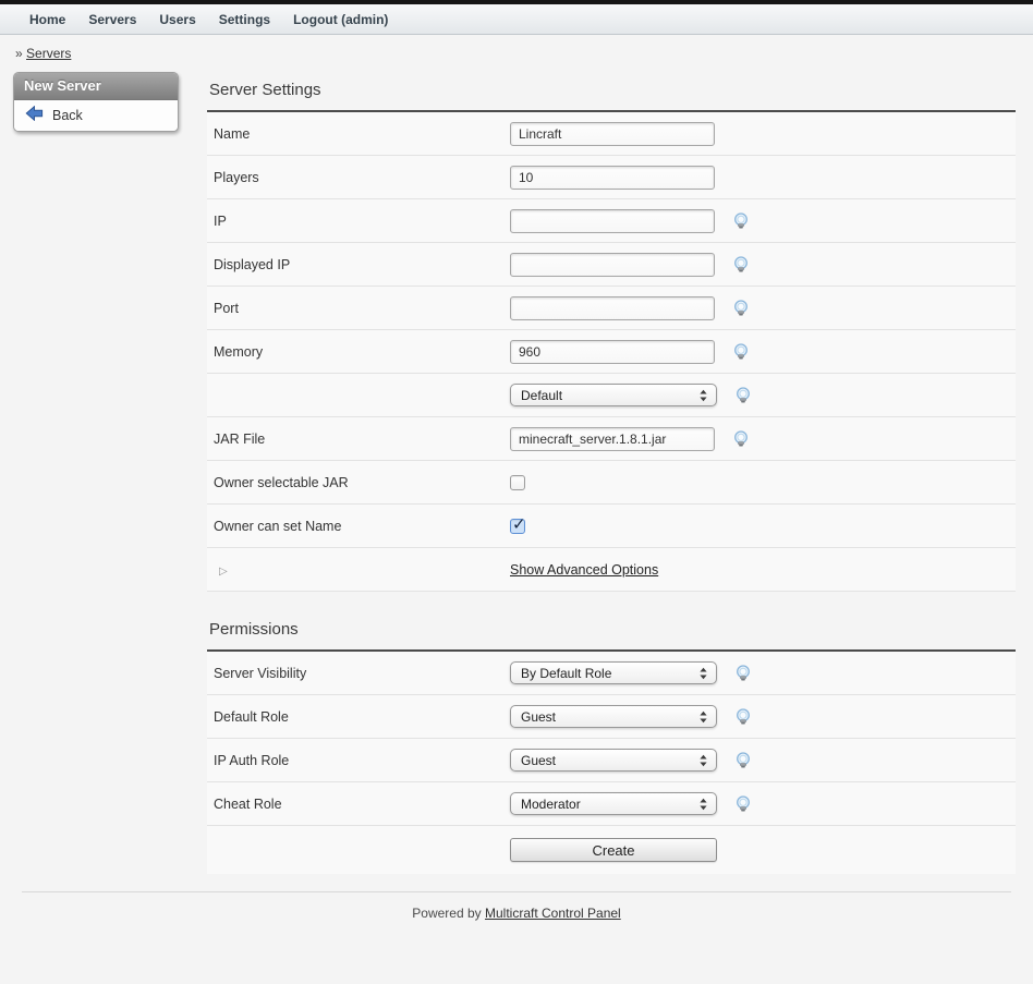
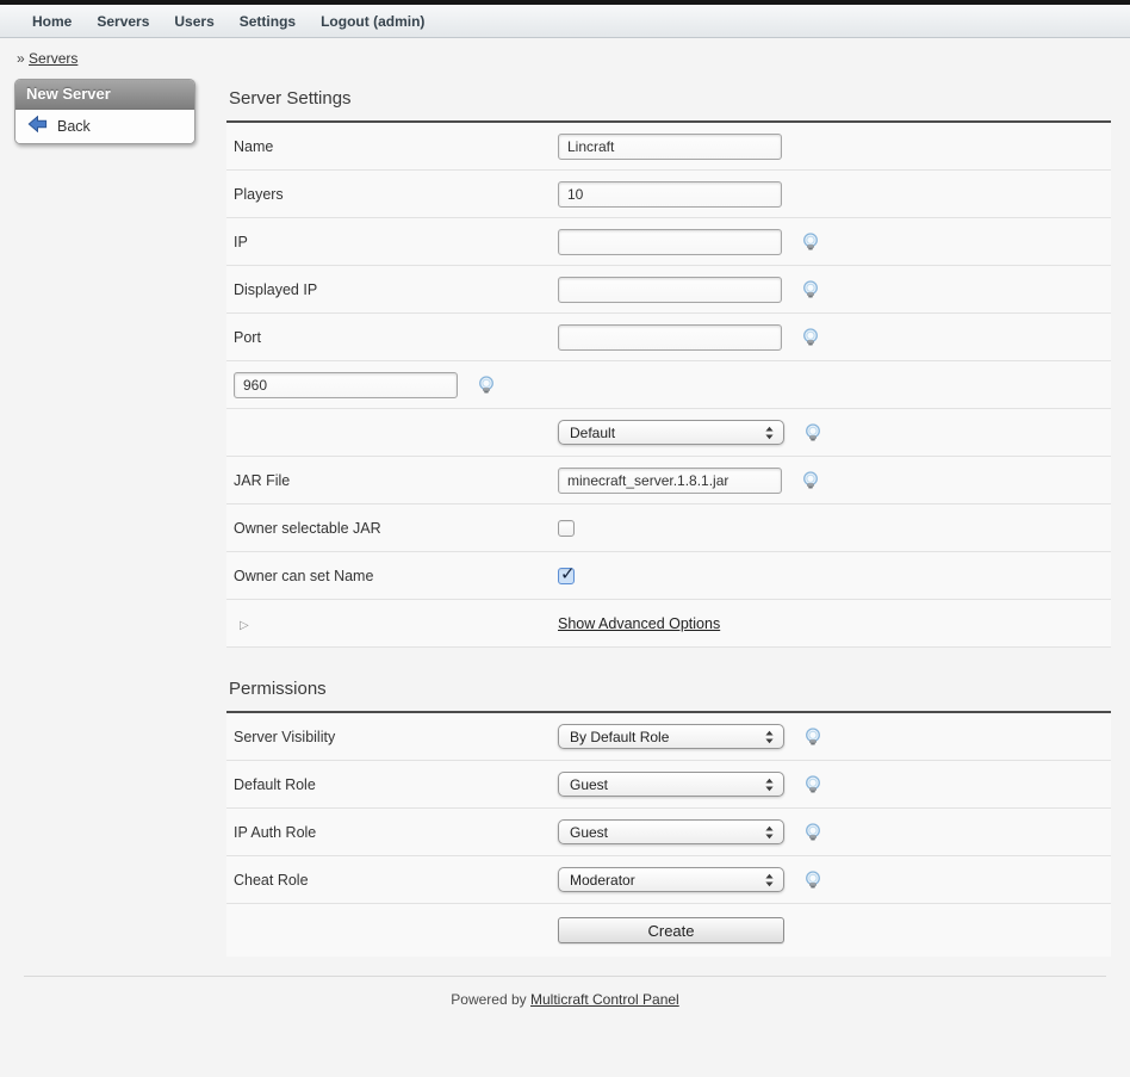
  Home
  Servers
  Users
  Settings
  Logout (admin)
  » Servers
  New Server
  Back
  Server Settings
  Name
  Lincraft
  Players
  10
  IP
  Displayed IP
  Port
- Memory
  960
  Default
  JAR File
  minecraft_server.1.8.1.jar
  Owner selectable JAR
  Owner can set Name
  ▷
  Show Advanced Options
  Permissions
  Server Visibility
  By Default Role
  Default Role
  Guest
  IP Auth Role
  Guest
  Cheat Role
  Moderator
  Create
  Powered by Multicraft Control Panel
